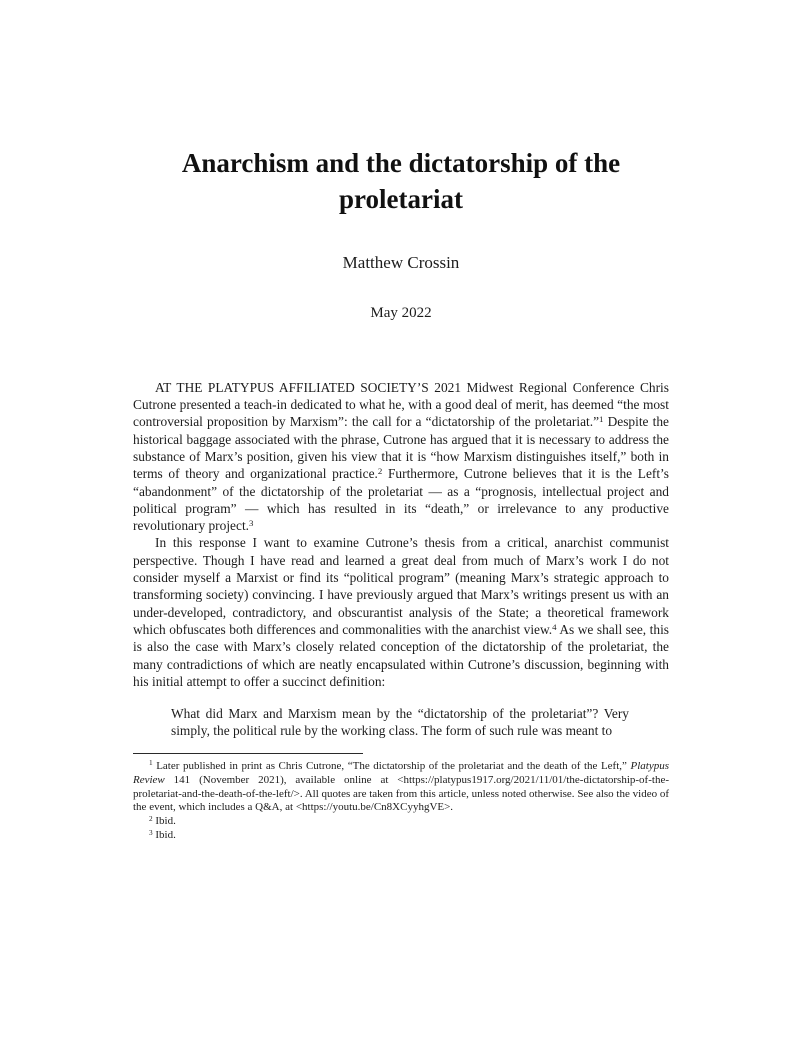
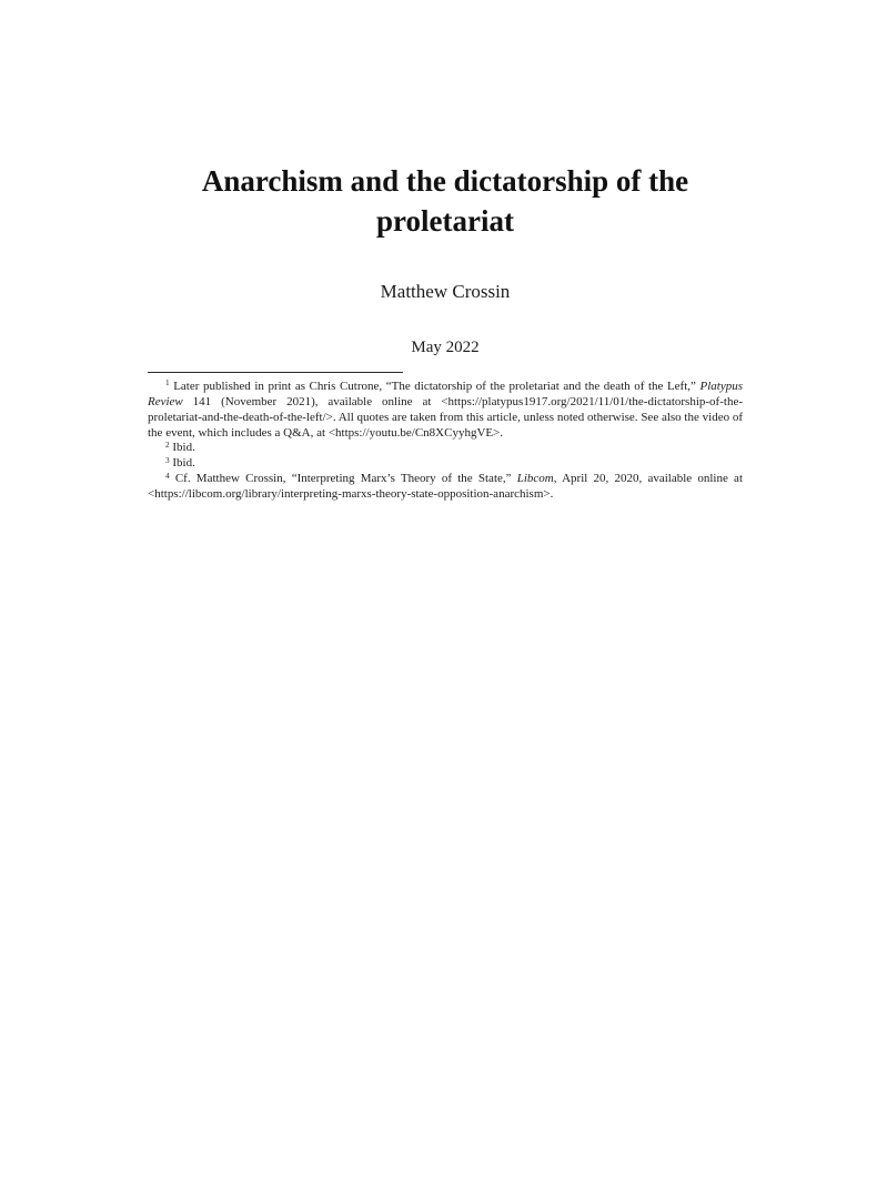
  Anarchism and the dictatorship of the proletariat
  Matthew Crossin
  May 2022
- AT THE PLATYPUS AFFILIATED SOCIETY’S 2021 Midwest Regional Conference Chris Cutrone presented a teach-in dedicated to what he, with a good deal of merit, has deemed “the most controversial proposition by Marxism”: the call for a “dictatorship of the proletariat.”1 Despite the historical baggage associated with the phrase, Cutrone has argued that it is necessary to address the substance of Marx’s position, given his view that it is “how Marxism distinguishes itself,” both in terms of theory and organizational practice.2 Furthermore, Cutrone believes that it is the Left’s “abandonment” of the dictatorship of the proletariat — as a “prognosis, intellectual project and political program” — which has resulted in its “death,” or irrelevance to any productive revolutionary project.3
- In this response I want to examine Cutrone’s thesis from a critical, anarchist communist perspective. Though I have read and learned a great deal from much of Marx’s work I do not consider myself a Marxist or find its “political program” (meaning Marx’s strategic approach to transforming society) convincing. I have previously argued that Marx’s writings present us with an under-developed, contradictory, and obscurantist analysis of the State; a theoretical framework which obfuscates both differences and commonalities with the anarchist view.4 As we shall see, this is also the case with Marx’s closely related conception of the dictatorship of the proletariat, the many contradictions of which are neatly encapsulated within Cutrone’s discussion, beginning with his initial attempt to offer a succinct definition:
- What did Marx and Marxism mean by the “dictatorship of the proletariat”? Very simply, the political rule by the working class. The form of such rule was meant to
  1 Later published in print as Chris Cutrone, “The dictatorship of the proletariat and the death of the Left,” Platypus Review 141 (November 2021), available online at <https://platypus1917.org/2021/11/01/the-dictatorship-of-the-proletariat-and-the-death-of-the-left/>. All quotes are taken from this article, unless noted otherwise. See also the video of the event, which includes a Q&A, at <https://youtu.be/Cn8XCyyhgVE>.
  2 Ibid.
  3 Ibid.
+ 4 Cf. Matthew Crossin, “Interpreting Marx’s Theory of the State,” Libcom, April 20, 2020, available online at <https://libcom.org/library/interpreting-marxs-theory-state-opposition-anarchism>.
